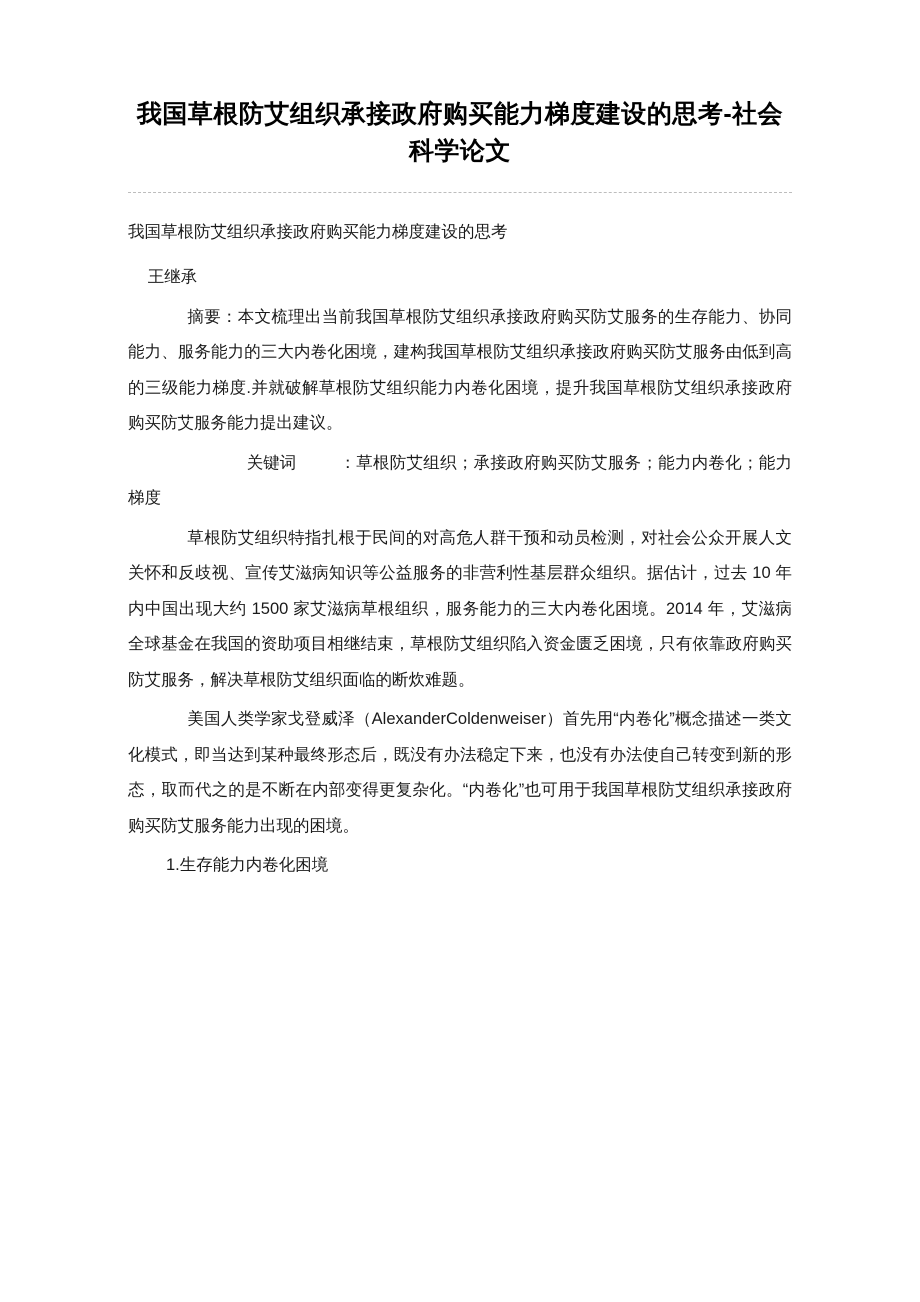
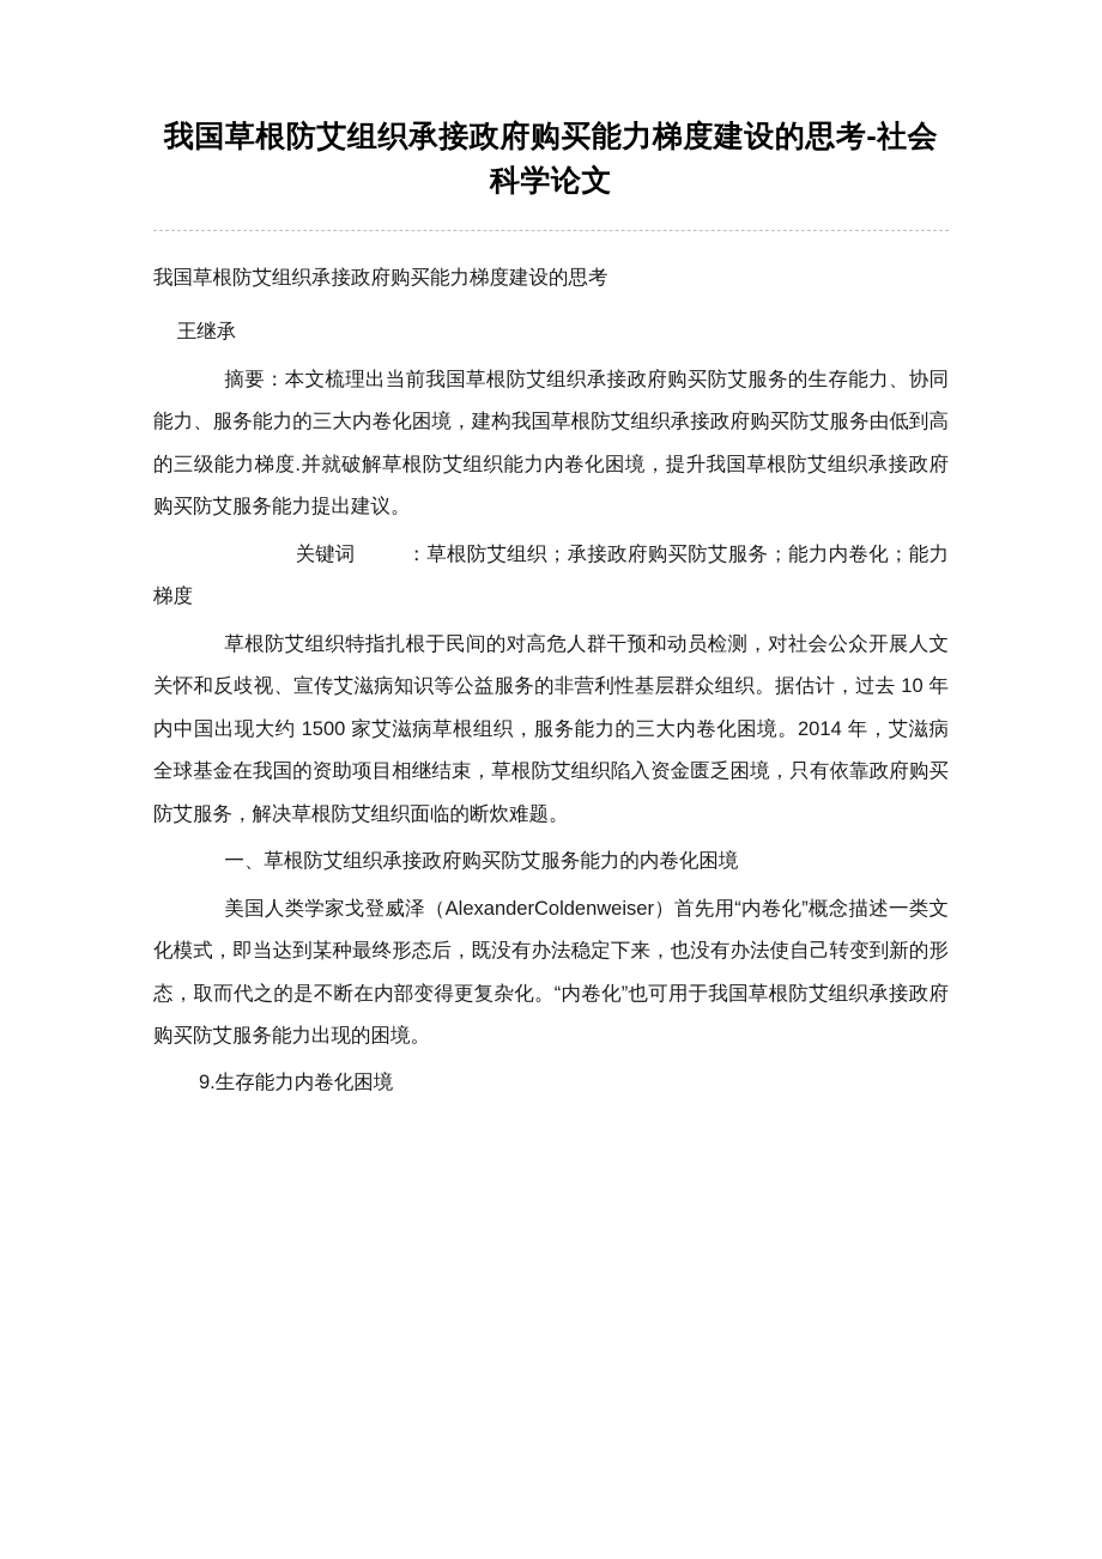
  我国草根防艾组织承接政府购买能力梯度建设的思考-社会科学论文
  我国草根防艾组织承接政府购买能力梯度建设的思考
  王继承
  摘要：本文梳理出当前我国草根防艾组织承接政府购买防艾服务的生存能力、协同能力、服务能力的三大内卷化困境，建构我国草根防艾组织承接政府购买防艾服务由低到高的三级能力梯度.并就破解草根防艾组织能力内卷化困境，提升我国草根防艾组织承接政府购买防艾服务能力提出建议。
  关键词 ：草根防艾组织；承接政府购买防艾服务；能力内卷化；能力梯度
  草根防艾组织特指扎根于民间的对高危人群干预和动员检测，对社会公众开展人文关怀和反歧视、宣传艾滋病知识等公益服务的非营利性基层群众组织。据估计，过去 10 年内中国出现大约 1500 家艾滋病草根组织，服务能力的三大内卷化困境。2014 年，艾滋病全球基金在我国的资助项目相继结束，草根防艾组织陷入资金匮乏困境，只有依靠政府购买防艾服务，解决草根防艾组织面临的断炊难题。
+ 一、草根防艾组织承接政府购买防艾服务能力的内卷化困境
  美国人类学家戈登威泽（AlexanderColdenweiser）首先用“内卷化”概念描述一类文化模式，即当达到某种最终形态后，既没有办法稳定下来，也没有办法使自己转变到新的形态，取而代之的是不断在内部变得更复杂化。“内卷化”也可用于我国草根防艾组织承接政府购买防艾服务能力出现的困境。
- 1.生存能力内卷化困境
+ 9.生存能力内卷化困境
